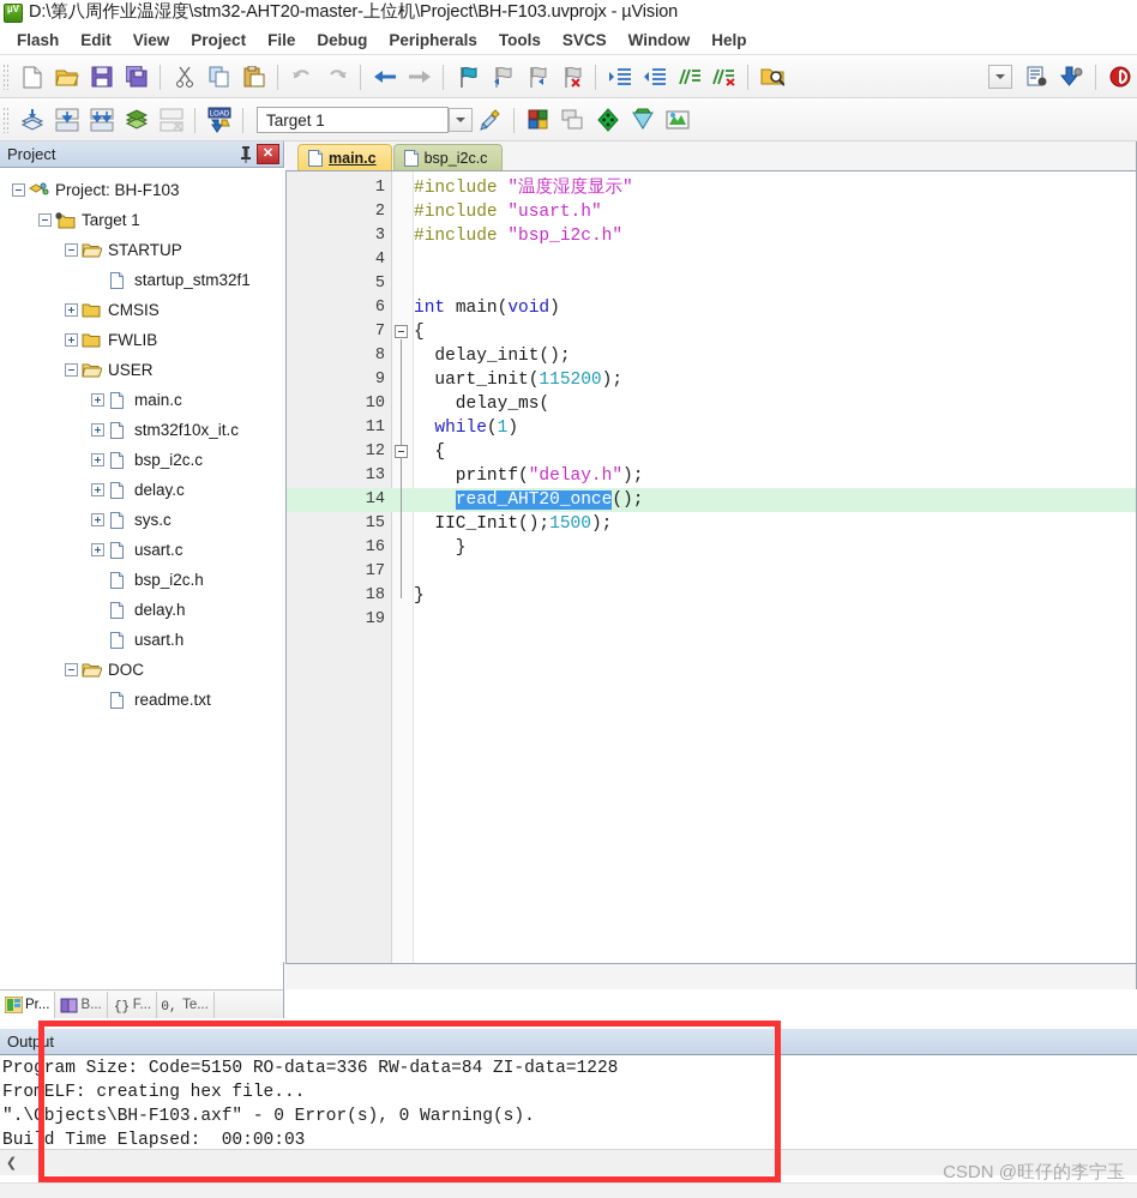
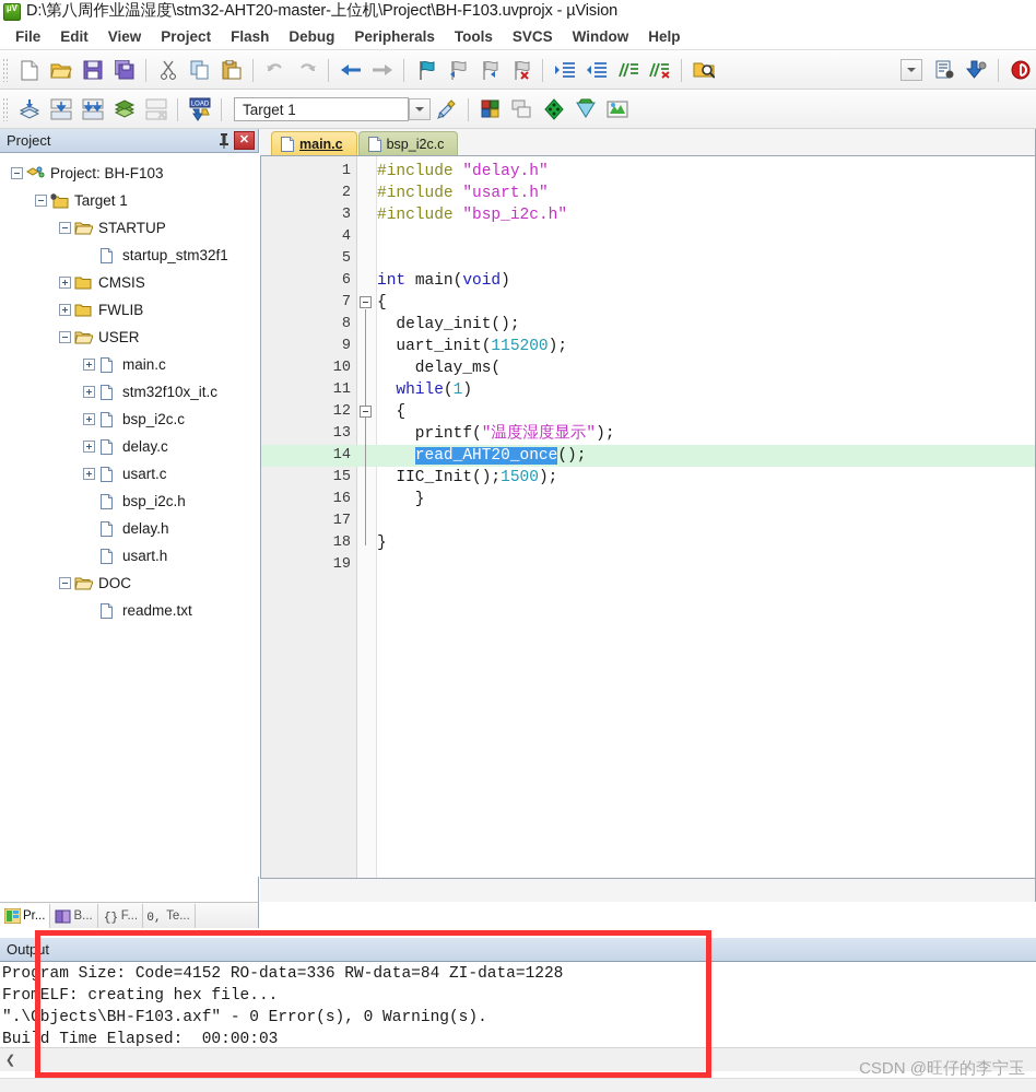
  D:\第八周作业温湿度\stm32-AHT20-master-上位机\Project\BH-F103.uvprojx - µVision
- Flash
+ File
  Edit
  View
  Project
- File
+ Flash
  Debug
  Peripherals
  Tools
  SVCS
  Window
  Help
  Target 1
  Project
  ✕
  Project: BH-F103
  Target 1
  STARTUP
  startup_stm32f1
  CMSIS
  FWLIB
  USER
  main.c
  stm32f10x_it.c
  bsp_i2c.c
  delay.c
- sys.c
  usart.c
  bsp_i2c.h
  delay.h
  usart.h
  DOC
  readme.txt
  Pr...
  B...
  {}
  F...
  0,
  Te...
  main.c
  bsp_i2c.c
  1
- #include "温度湿度显示"
+ #include "delay.h"
  2
  #include "usart.h"
  3
  #include "bsp_i2c.h"
  4
  5
  6
  int main(void)
  7
  {
  8
  delay_init();
  9
  uart_init(115200);
  10
  delay_ms(
  11
  while(1)
  12
  {
  13
- printf("delay.h");
+ printf("温度湿度显示");
  14
  read_AHT20_once();
  15
  IIC_Init();1500);
  16
  }
  17
  18
  }
  19
  Output
- Program Size: Code=5150 RO-data=336 RW-data=84 ZI-data=1228
+ Program Size: Code=4152 RO-data=336 RW-data=84 ZI-data=1228
  FromELF: creating hex file...
  ".\Objects\BH-F103.axf" - 0 Error(s), 0 Warning(s).
  Build Time Elapsed: 00:00:03
  ❮
  CSDN @旺仔的李宁玉
